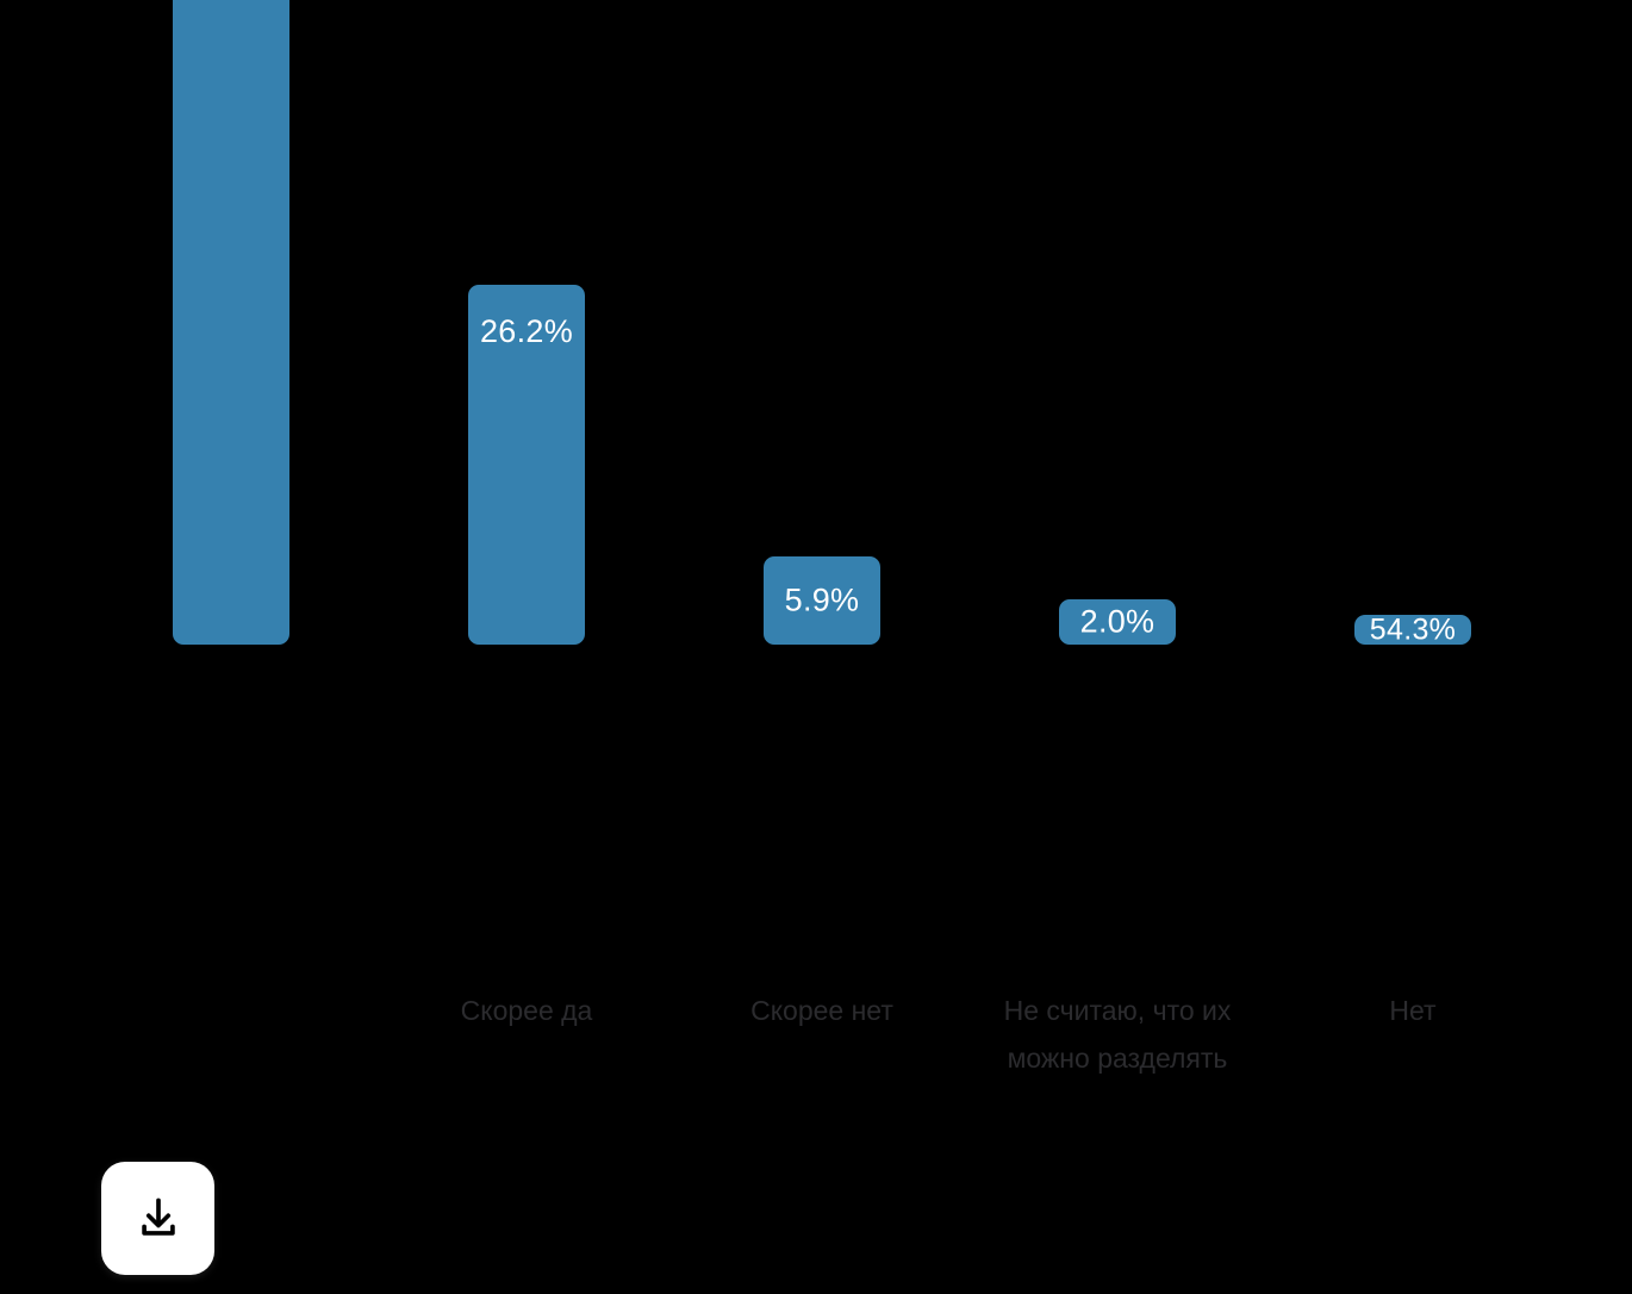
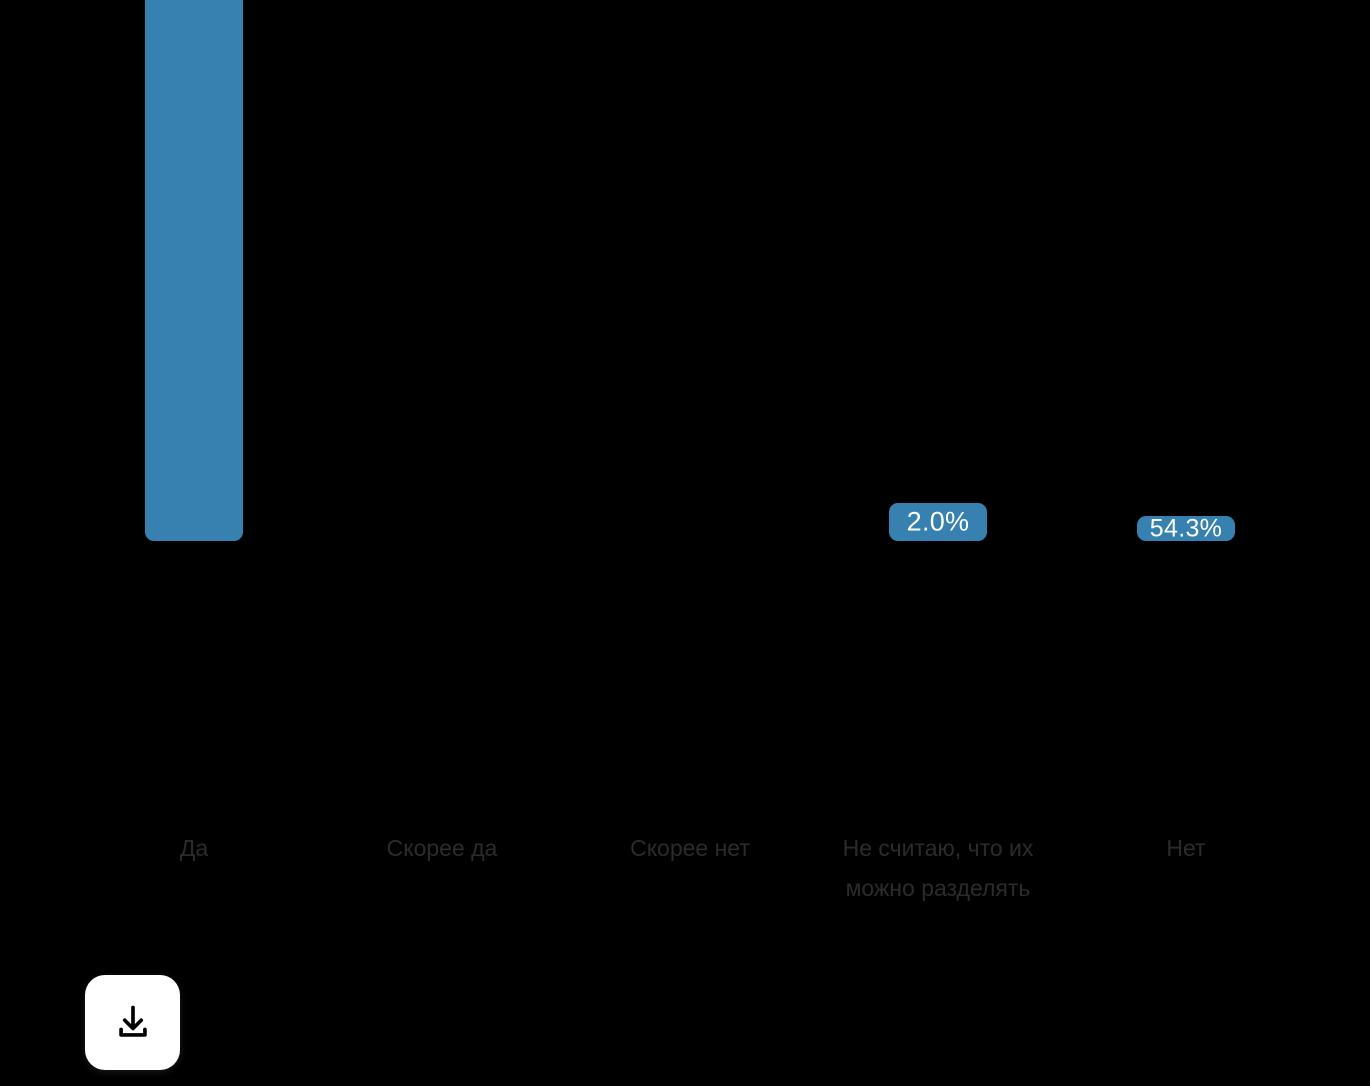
- 26.2%
- 5.9%
  2.0%
  54.3%
+ Да
  Скорее да
  Скорее нет
  Не считаю, что их
  можно разделять
  Нет
